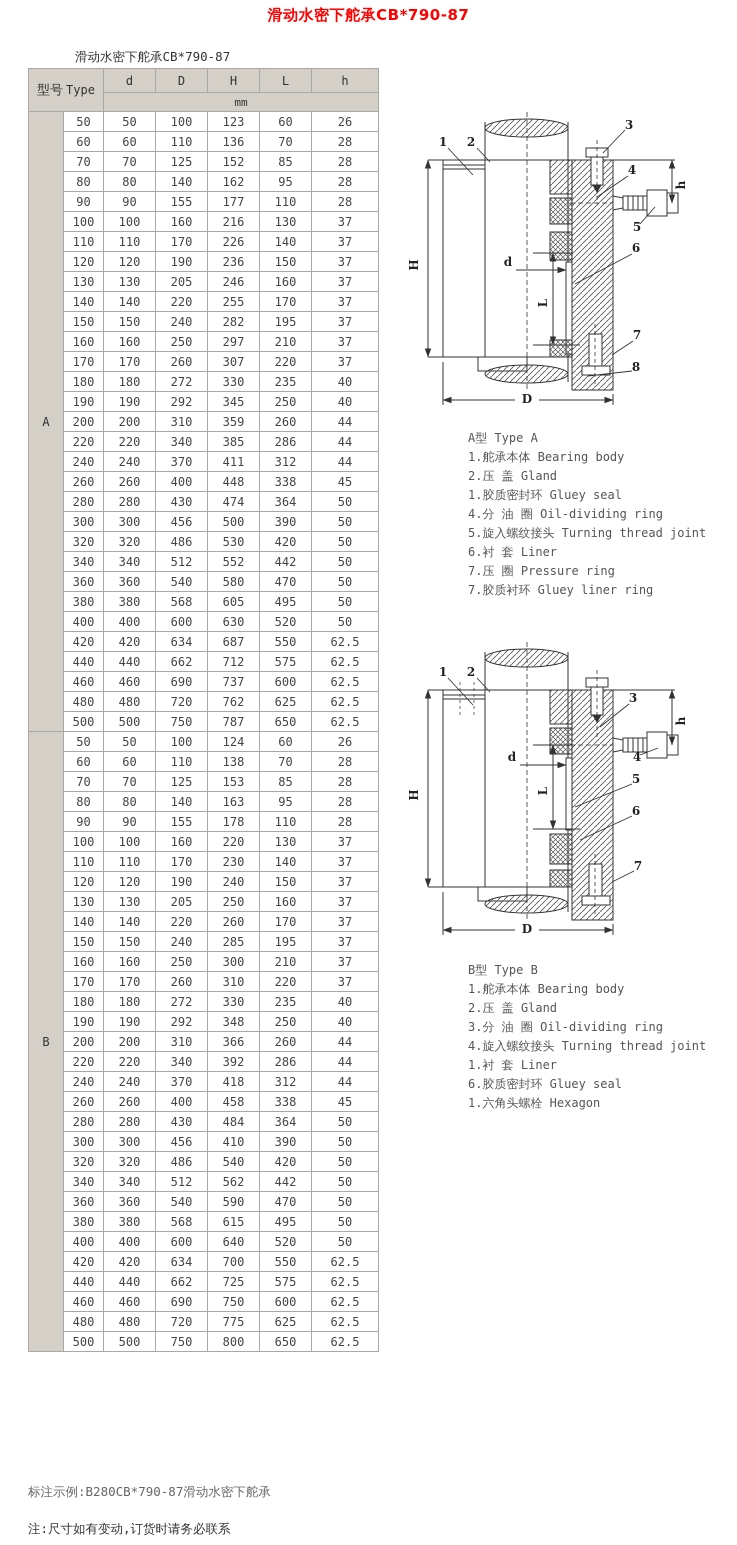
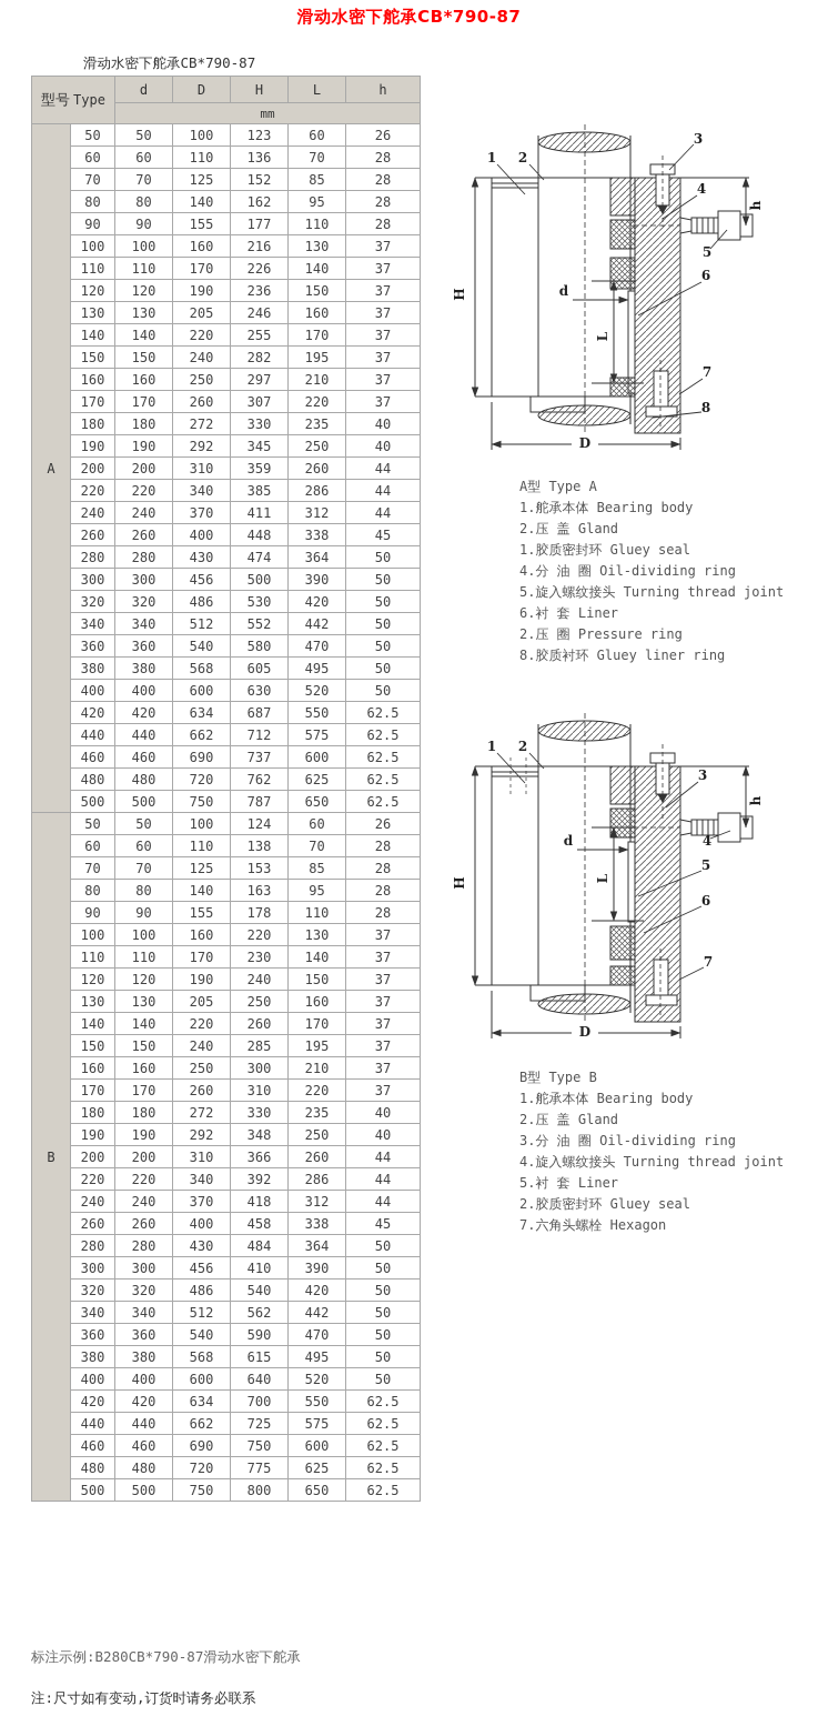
  滑动水密下舵承CB*790-87
  滑动水密下舵承CB*790-87
  型号 Type	d	D	H	L	h
  mm
  A	50	50	100	123	60	26
  60	60	110	136	70	28
  70	70	125	152	85	28
  80	80	140	162	95	28
  90	90	155	177	110	28
  100	100	160	216	130	37
  110	110	170	226	140	37
  120	120	190	236	150	37
  130	130	205	246	160	37
  140	140	220	255	170	37
  150	150	240	282	195	37
  160	160	250	297	210	37
  170	170	260	307	220	37
  180	180	272	330	235	40
  190	190	292	345	250	40
  200	200	310	359	260	44
  220	220	340	385	286	44
  240	240	370	411	312	44
  260	260	400	448	338	45
  280	280	430	474	364	50
  300	300	456	500	390	50
  320	320	486	530	420	50
  340	340	512	552	442	50
  360	360	540	580	470	50
  380	380	568	605	495	50
  400	400	600	630	520	50
  420	420	634	687	550	62.5
  440	440	662	712	575	62.5
  460	460	690	737	600	62.5
  480	480	720	762	625	62.5
  500	500	750	787	650	62.5
  B	50	50	100	124	60	26
  60	60	110	138	70	28
  70	70	125	153	85	28
  80	80	140	163	95	28
  90	90	155	178	110	28
  100	100	160	220	130	37
  110	110	170	230	140	37
  120	120	190	240	150	37
  130	130	205	250	160	37
  140	140	220	260	170	37
  150	150	240	285	195	37
  160	160	250	300	210	37
  170	170	260	310	220	37
  180	180	272	330	235	40
  190	190	292	348	250	40
  200	200	310	366	260	44
  220	220	340	392	286	44
  240	240	370	418	312	44
  260	260	400	458	338	45
  280	280	430	484	364	50
  300	300	456	410	390	50
  320	320	486	540	420	50
  340	340	512	562	442	50
  360	360	540	590	470	50
  380	380	568	615	495	50
  400	400	600	640	520	50
  420	420	634	700	550	62.5
  440	440	662	725	575	62.5
  460	460	690	750	600	62.5
  480	480	720	775	625	62.5
  500	500	750	800	650	62.5
  D
  d
  1
  2
  3
  4
  5
  6
  7
  8
  A型 Type A
  1.舵承本体 Bearing body
  2.压 盖 Gland
  1.胶质密封环 Gluey seal
  4.分 油 圈 Oil-dividing ring
  5.旋入螺纹接头 Turning thread joint
  6.衬 套 Liner
- 7.压 圈 Pressure ring
+ 2.压 圈 Pressure ring
- 7.胶质衬环 Gluey liner ring
+ 8.胶质衬环 Gluey liner ring
  D
  d
  1
  2
  3
  4
  5
  6
  7
  B型 Type B
  1.舵承本体 Bearing body
  2.压 盖 Gland
  3.分 油 圈 Oil-dividing ring
  4.旋入螺纹接头 Turning thread joint
- 1.衬 套 Liner
+ 5.衬 套 Liner
- 6.胶质密封环 Gluey seal
+ 2.胶质密封环 Gluey seal
- 1.六角头螺栓 Hexagon
+ 7.六角头螺栓 Hexagon
  标注示例:B280CB*790-87滑动水密下舵承
  注:尺寸如有变动,订货时请务必联系
